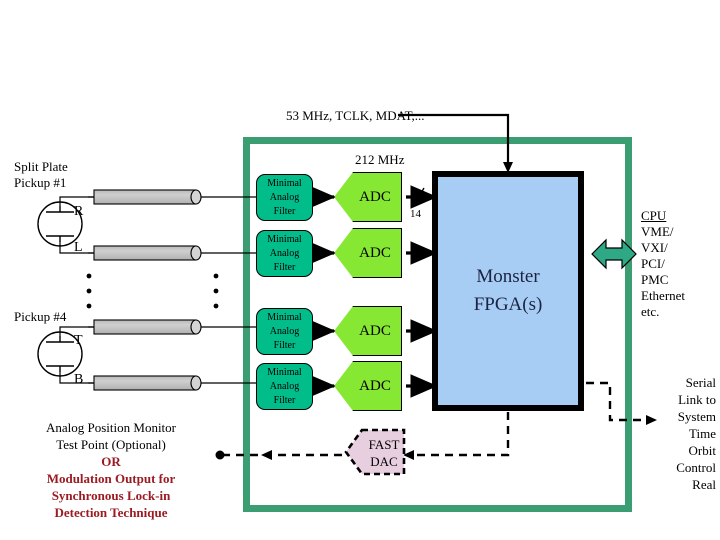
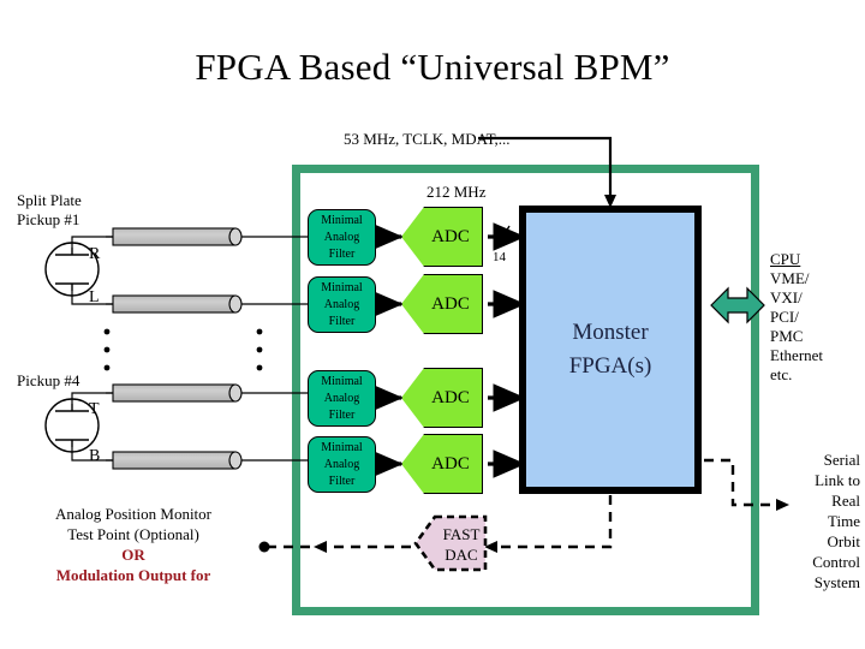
+ FPGA Based “Universal BPM”
  ADC
  ADC
  ADC
  ADC
  Minimal
  Analog
  Filter
  Minimal
  Analog
  Filter
  Minimal
  Analog
  Filter
  Minimal
  Analog
  Filter
  Monster
  FPGA(s)
  FAST
  DAC
  53 MHz, TCLK, MDAT,...
  212 MHz
  14
  Split Plate
  Pickup #1
  Pickup #4
  R
  L
  T
  B
  CPU
  VME/
  VXI/
  PCI/
  PMC
  Ethernet
  etc.
  Serial
  Link to
- System
+ Real
  Time
  Orbit
  Control
- Real
+ System
  Analog Position Monitor
  Test Point (Optional)
  OR
  Modulation Output for
- Synchronous Lock-in
- Detection Technique
